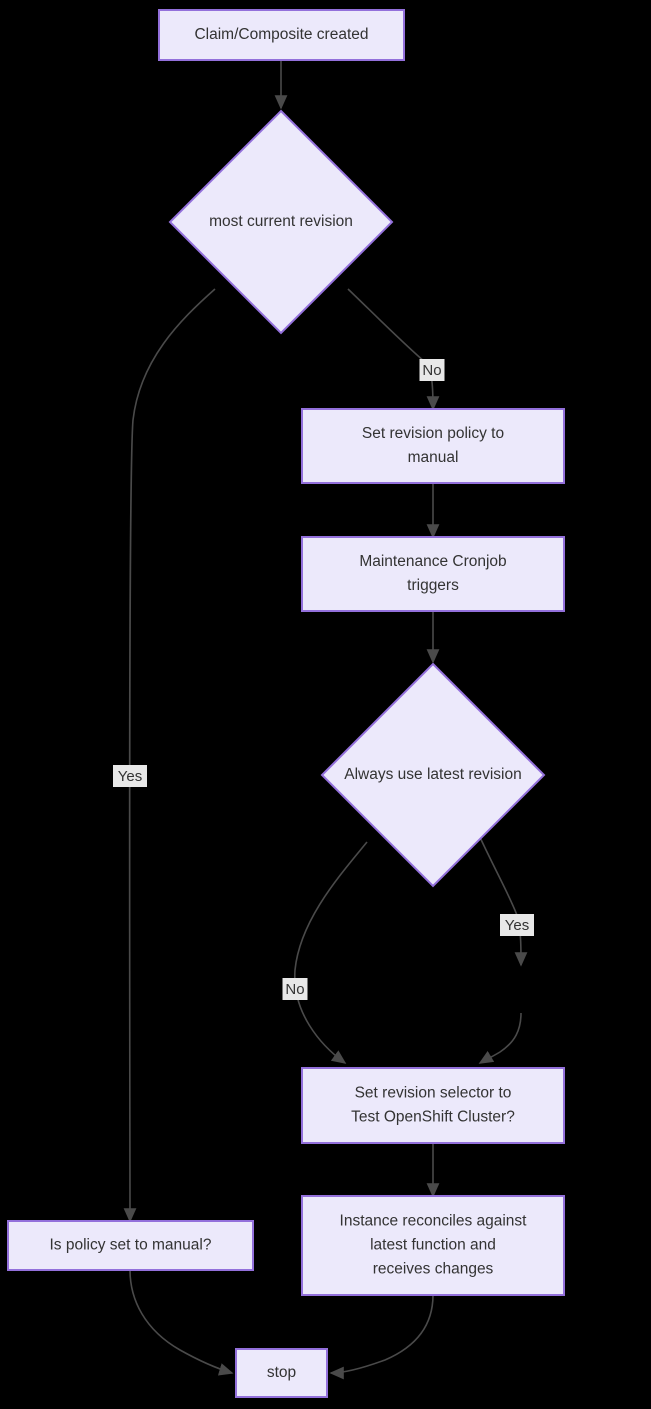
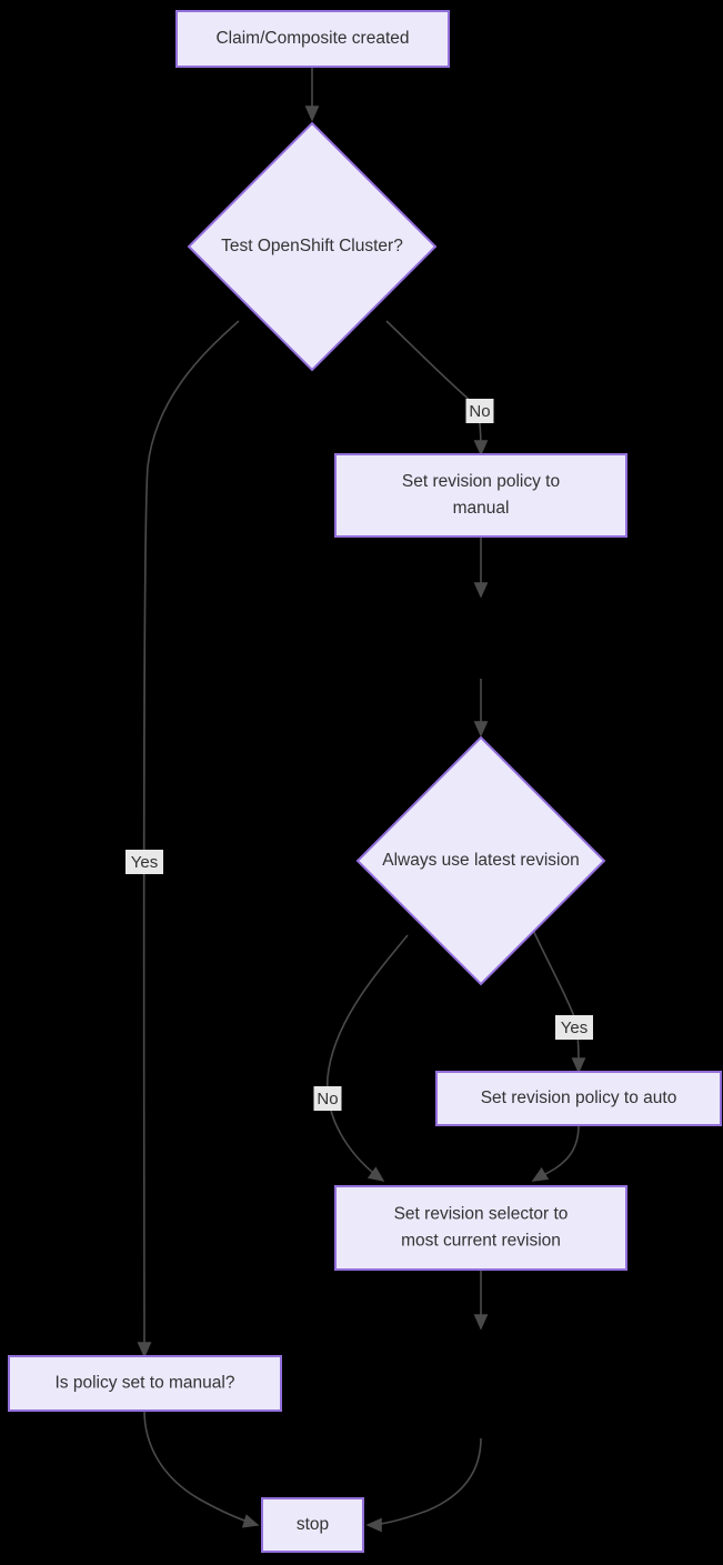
  Claim/Composite created
- most current revision
+ Test OpenShift Cluster?
  Set revision policy to
  manual
- Maintenance Cronjob
- triggers
  Always use latest revision
+ Set revision policy to auto
  Set revision selector to
- Test OpenShift Cluster?
+ most current revision
- Instance reconciles against
- latest function and
- receives changes
  Is policy set to manual?
  stop
  Yes
  No
  No
  Yes
